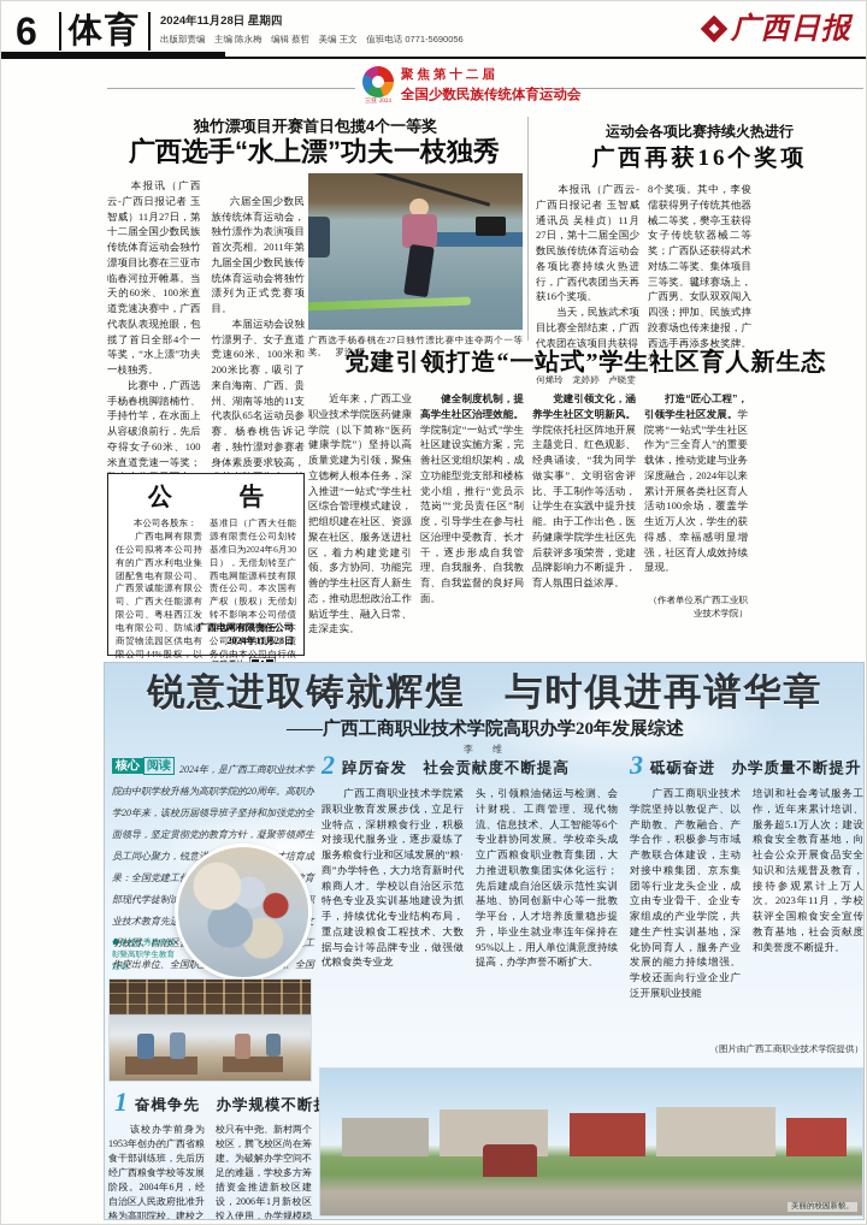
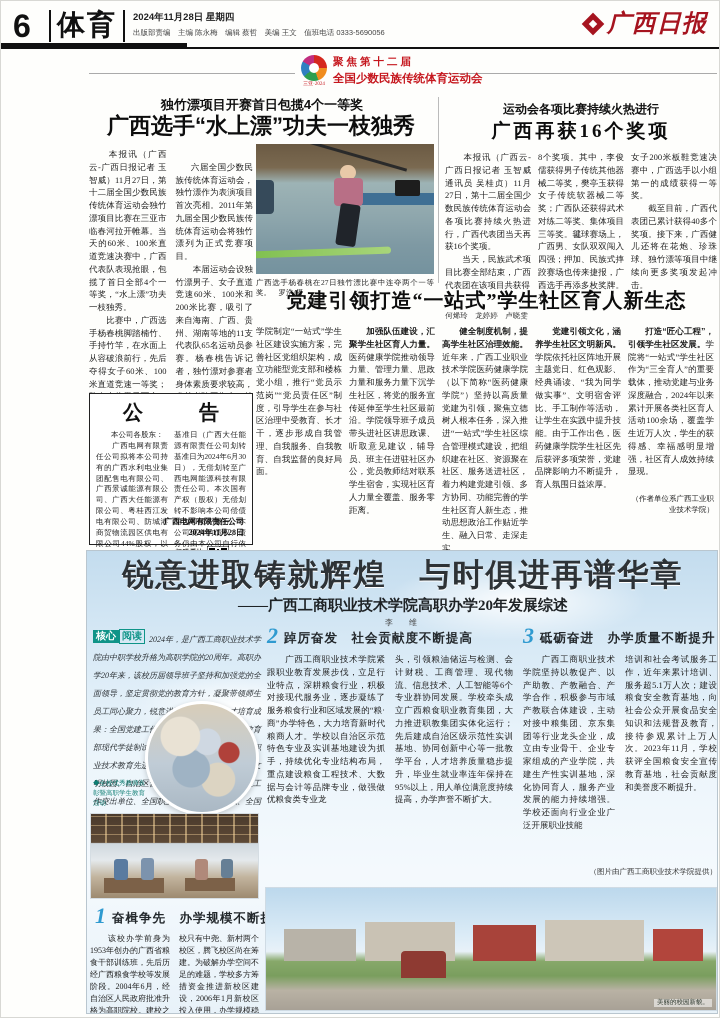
  6
  体育
  2024年11月28日 星期四
- 出版部责编 主编 陈永梅 编辑 蔡哲 美编 王文 值班电话 0771-5690056
+ 出版部责编 主编 陈永梅 编辑 蔡哲 美编 王文 值班电话 0333-5690056
  广西日报
  聚焦第十二届
  全国少数民族传统体育运动会
  独竹漂项目开赛首日包揽4个一等奖
  广西选手“水上漂”功夫一枝独秀
  本报讯（广西云-广西日报记者 玉智威）11月27日，第十二届全国少数民族传统体育运动会独竹漂项目比赛在三亚市临春河拉开帷幕。当天的60米、100米直道竞速决赛中，广西代表队表现抢眼，包揽了首日全部4个一等奖，“水上漂”功夫一枝独秀。
  比赛中，广西选手杨春桃脚踏楠竹、手持竹竿，在水面上从容破浪前行，先后夺得女子60米、100米直道竞速一等奖；
  六届全国少数民族传统体育运动会，独竹漂作为表演项目首次亮相。2011年第九届全国少数民族传统体育运动会将独竹漂列为正式竞赛项目。
  广西选手杨春桃在27日独竹漂比赛中连夺两个一等奖。 罗浩/摄
  运动会各项比赛持续火热进行
  广西再获16个奖项
  本报讯（广西云-广西日报记者 玉智威 通讯员 吴桂贞）11月27日，第十二届全国少数民族传统体育运动会各项比赛持续火热进行，广西代表团当天再获16个奖项。
  当天，民族武术项目比赛全部结束，广西代表团在该项目共获得
  8个奖项。其中，李俊儒获得男子传统其他器械二等奖，樊亭玉获得女子传统软器械二等奖；广西队还获得武术对练二等奖、集体项目三等奖。毽球赛场上，广西男、女队双双闯入四强；押加、民族式摔跤赛场也传来捷报，广西选手再添多枚奖牌。在
+ 女子200米板鞋竞速决赛中，广西选手以小组第一的成绩获得一等奖。
+ 截至目前，广西代表团已累计获得40多个奖项。接下来，广西健儿还将在花炮、珍珠球、独竹漂等项目中继续向更多奖项发起冲击。
  党建引领打造“一站式”学生社区育人新生态
  何烯玲 龙婷婷 卢晓雯
- 近年来，广西工业职业技术学院医药健康学院（以下简称“医药健康学院”）坚持以高质量党建为引领，聚焦立德树人根本任务，深入推进“一站式”学生社区综合管理模式建设，把组织建在社区、资源聚在社区、服务送进社区，着力构建党建引领、多方协同、功能完善的学生社区育人新生态，推动思想政治工作贴近学生、融入日常、走深走实。
+ 学院制定“一站式”学生社区建设实施方案，完善社区党组织架构，成立功能型党支部和楼栋党小组，推行“党员示范岗”“党员责任区”制度，引导学生在参与社区治理中受教育、长才干，逐步形成自我管理、自我服务、自我教育、自我监督的良好局面。
+ 加强队伍建设，汇聚学生社区育人力量。医药健康学院推动领导力量、管理力量、思政力量和服务力量下沉学生社区，将党的服务宣传延伸至学生社区最前沿。学院领导班子成员带头进社区讲思政课、听取意见建议，辅导员、班主任进驻社区办公，党员教师结对联系学生宿舍，实现社区育人力量全覆盖、服务零距离。
- 健全制度机制，提高学生社区治理效能。学院制定“一站式”学生社区建设实施方案，完善社区党组织架构，成立功能型党支部和楼栋党小组，推行“党员示范岗”“党员责任区”制度，引导学生在参与社区治理中受教育、长才干，逐步形成自我管理、自我服务、自我教育、自我监督的良好局面。
+ 健全制度机制，提高学生社区治理效能。 近年来，广西工业职业技术学院医药健康学院（以下简称“医药健康学院”）坚持以高质量党建为引领，聚焦立德树人根本任务，深入推进“一站式”学生社区综合管理模式建设，把组织建在社区、资源聚在社区、服务送进社区，着力构建党建引领、多方协同、功能完善的学生社区育人新生态，推动思想政治工作贴近学生、融入日常、走深走实。
  党建引领文化，涵养学生社区文明新风。学院依托社区阵地开展主题党日、红色观影、经典诵读、“我为同学做实事”、文明宿舍评比、手工制作等活动，让学生在实践中提升技能。由于工作出色，医药健康学院学生社区先后获评多项荣誉，党建品牌影响力不断提升，育人氛围日益浓厚。
  打造“匠心工程”，引领学生社区发展。学院将“一站式”学生社区作为“三全育人”的重要载体，推动党建与业务深度融合，2024年以来累计开展各类社区育人活动100余场，覆盖学生近万人次，学生的获得感、幸福感明显增强，社区育人成效持续显现。
  （作者单位系广西工业职业技术学院）
  公 告
  本公司各股东：
  广西电网有限责任公司拟将本公司持有的广西水利电业集团配售电有限公司、广西景诚能源有限公司、广西大任能源有限公司、粤桂西江发电有限公司、防城港商贸物流园区供电有限公司44%股权，以
  基准日（广西大任能源有限责任公司划转基准日为2024年6月30日），无偿划转至广西电网能源科技有限责任公司。本次国有产权（股权）无偿划转不影响本公司偿债能力和债务履行，本公司现有的债权、债务仍由本公司自行依
  广西电网有限责任公司
  2024年11月28日
  锐意进取铸就辉煌 与时俱进再谱华章
  ——广西工商职业技术学院高职办学20年发展综述
  李 维
  核心 阅读
  1
  奋楫争先 办学规模不断
  该校办学前身为1953年创办的广西省粮食干部训练班，先后历经广西粮食学校等发展阶段。2004年6月，经自治区人民政府批准升格为高职院校。建校之
  校只有中尧、新村两个校区，腾飞校区尚在筹建。为破解办学空间不足的难题，学校多方筹措资金推进新校区建设，2006年1月新校区投入使用，办学规模稳
  2
  踔厉奋发 社会贡献度不断提高
  广西工商职业技术学院紧跟职业教育发展步伐，立足行业特点，深耕粮食行业，积极对接现代服务业，逐步凝练了服务粮食行业和区域发展的“粮·商”办学特色，大力培育新时代粮商人才。学校以自治区示范特色专业及实训基地建设为抓手，持续优化专业结构布局，重点建设粮食工程技术、大数据与会计等品牌专业，做强做优粮食类专业龙
  头，引领粮油储运与检测、会计财税、工商管理、现代物流、信息技术、人工智能等6个专业群协同发展。学校牵头成立广西粮食职业教育集团，大力推进职教集团实体化运行；先后建成自治区级示范性实训基地、协同创新中心等一批教学平台，人才培养质量稳步提升，毕业生就业率连年保持在95%以上，用人单位满意度持续提高，办学声誉不断扩大。
  3
  砥砺奋进 办学质量不断提升
  广西工商职业技术学院坚持以教促产、以产助教、产教融合、产学合作，积极参与市域产教联合体建设，主动对接中粮集团、京东集团等行业龙头企业，成立由专业骨干、企业专家组成的产业学院，共建生产性实训基地，深化协同育人，服务产业发展的能力持续增强。学校还面向行业企业广泛开展职业技能
  培训和社会考试服务工作，近年来累计培训、服务超5.1万人次；建设粮食安全教育基地，向社会公众开展食品安全知识和法规普及教育，接待参观累计上万人次。2023年11月，学校获评全国粮食安全宣传教育基地，社会贡献度和美誉度不断提升。
  （图片由广西工商职业技术学院提供）
